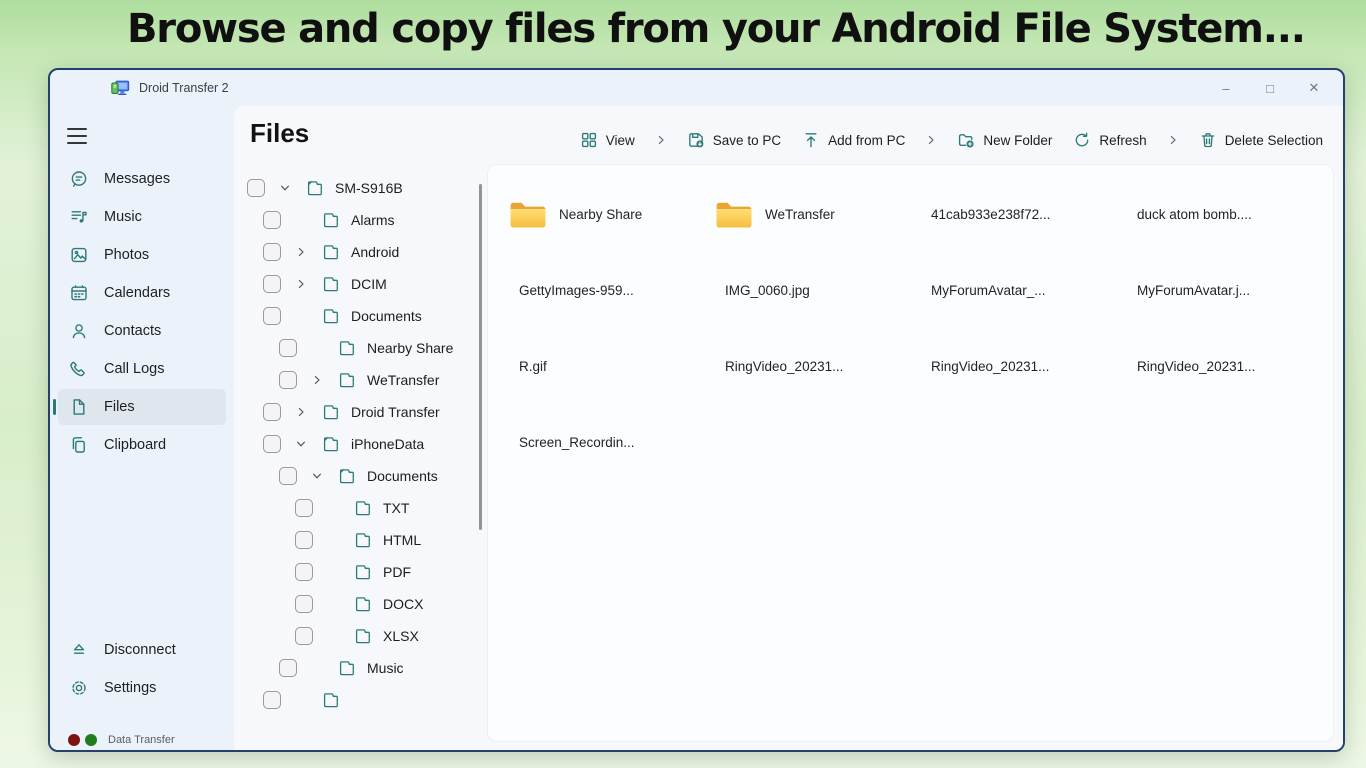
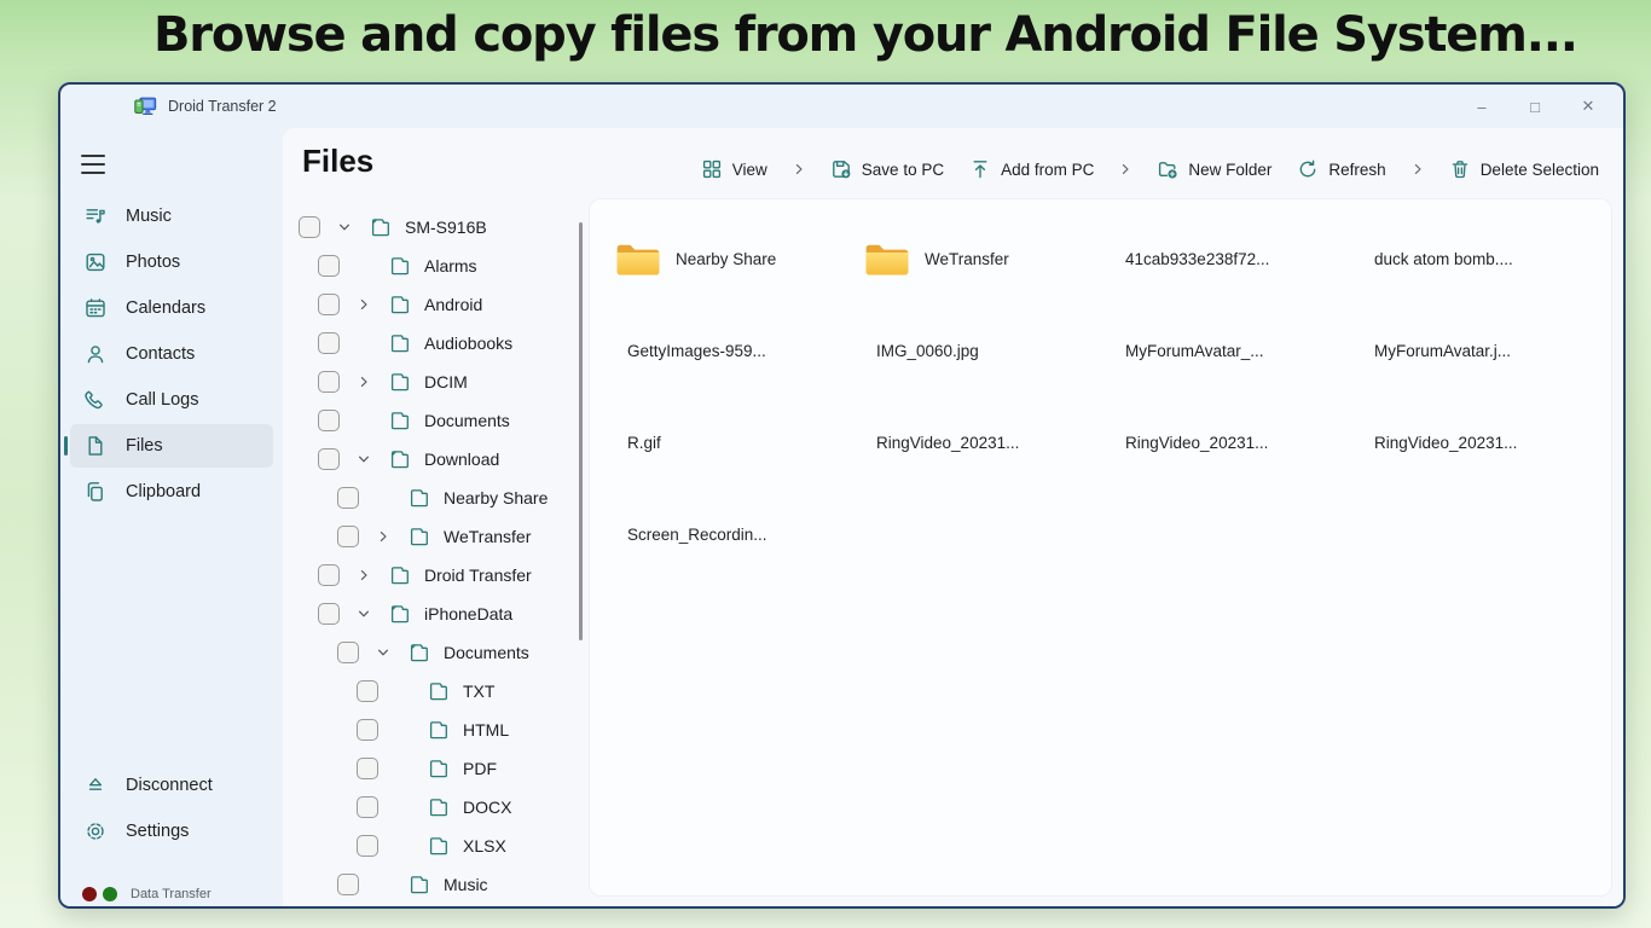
  Browse and copy files from your Android File System...
  Droid Transfer 2
  –
  □
  ✕
- Messages
  Music
  Photos
  Calendars
  Contacts
  Call Logs
  Files
  Clipboard
  Disconnect
  Settings
  Data Transfer
  Files
  View
  Save to PC
  Add from PC
  New Folder
  Refresh
  Delete Selection
  SM-S916B
  Alarms
  Android
+ Audiobooks
  DCIM
  Documents
+ Download
  Nearby Share
  WeTransfer
  Droid Transfer
  iPhoneData
  Documents
  TXT
  HTML
  PDF
  DOCX
  XLSX
  Music
  Nearby Share
  WeTransfer
  41cab933e238f72...
  duck atom bomb....
  GettyImages-959...
  IMG_0060.jpg
  MyForumAvatar_...
  MyForumAvatar.j...
  R.gif
  RingVideo_20231...
  RingVideo_20231...
  RingVideo_20231...
  Screen_Recordin...
